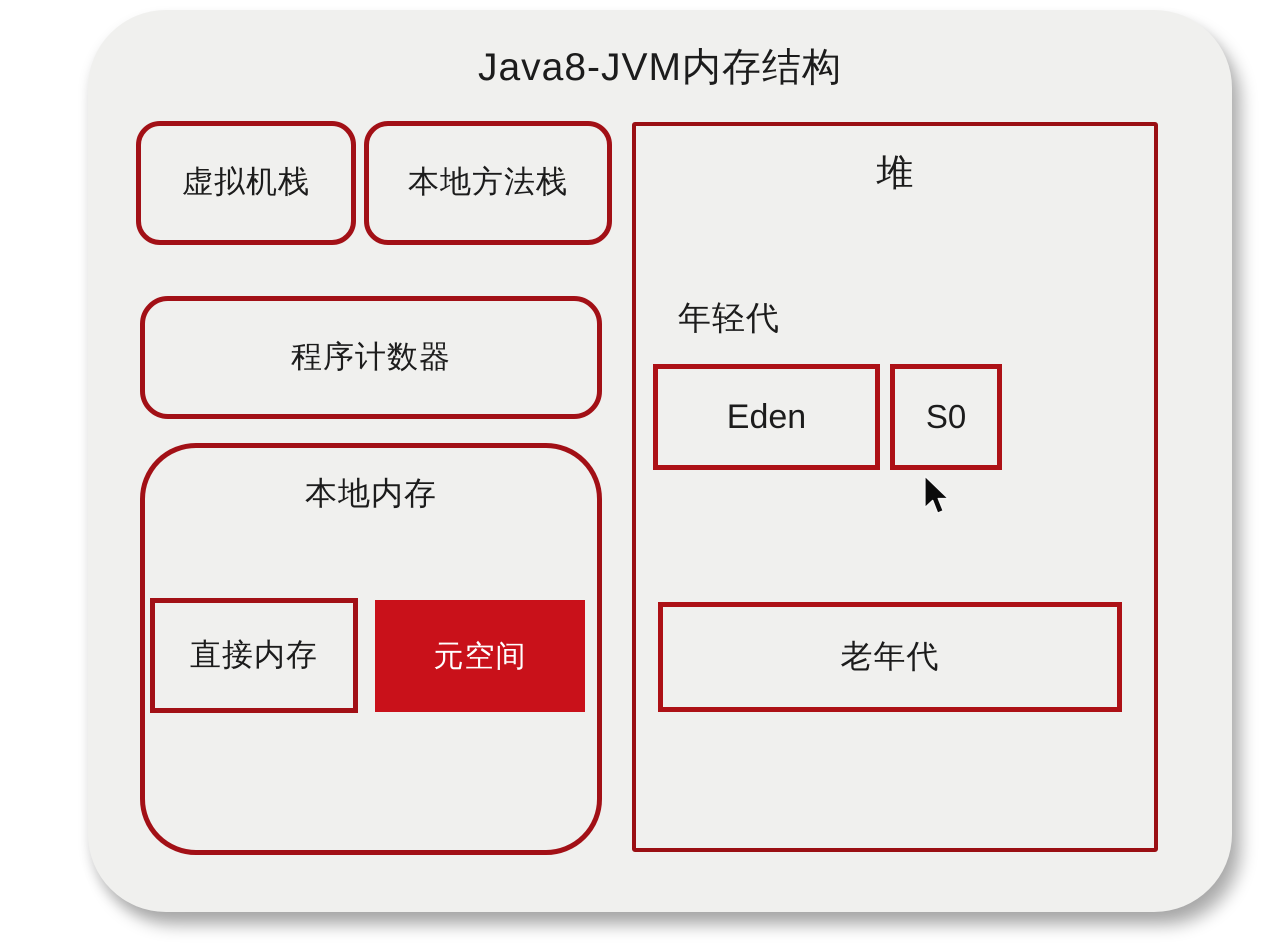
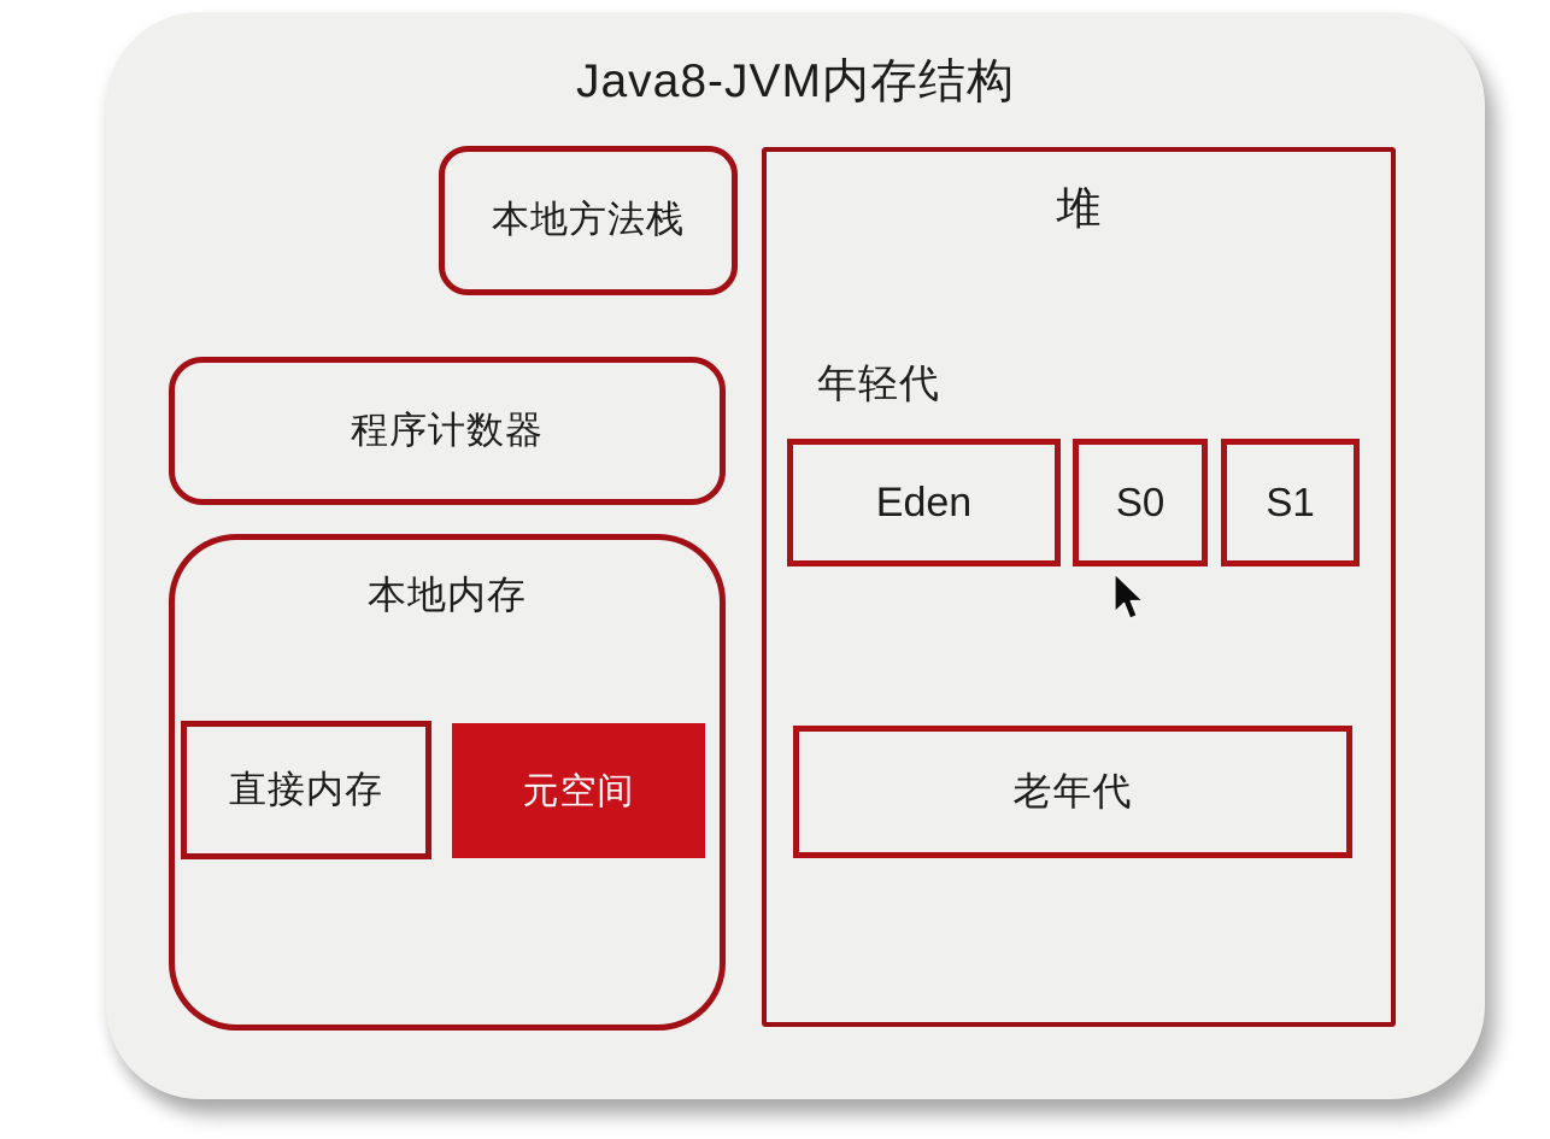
  Java8-JVM内存结构
- 虚拟机栈
  本地方法栈
  程序计数器
  本地内存
  直接内存
  元空间
  堆
  年轻代
  Eden
  S0
+ S1
  老年代
